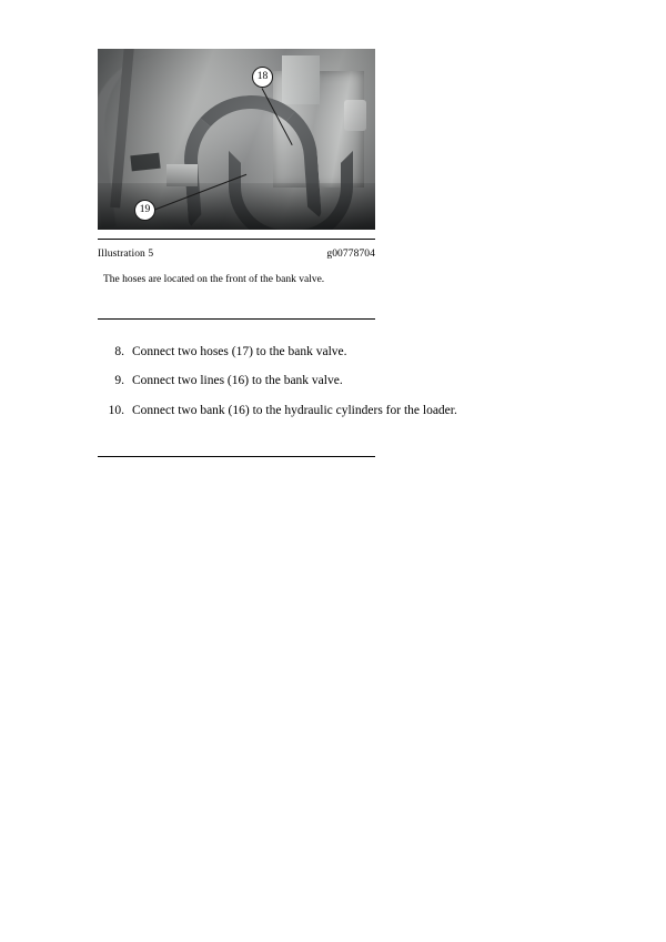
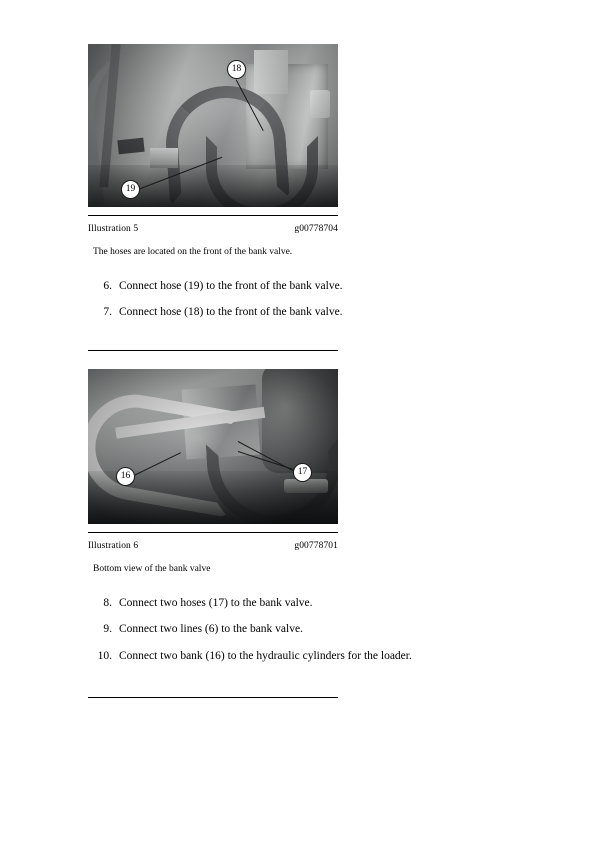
  18
  19
  Illustration 5
  g00778704
  The hoses are located on the front of the bank valve.
+ 6.
+ Connect hose (19) to the front of the bank valve.
+ 7.
+ Connect hose (18) to the front of the bank valve.
+ 16
+ 17
+ Illustration 6
+ g00778701
+ Bottom view of the bank valve
  8.
  Connect two hoses (17) to the bank valve.
  9.
- Connect two lines (16) to the bank valve.
+ Connect two lines (6) to the bank valve.
  10.
  Connect two bank (16) to the hydraulic cylinders for the loader.
